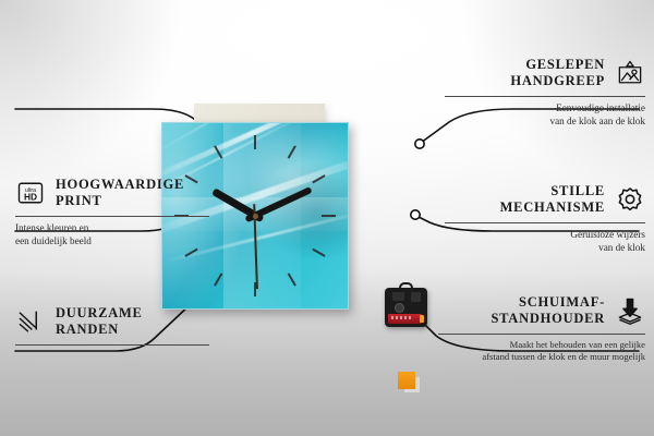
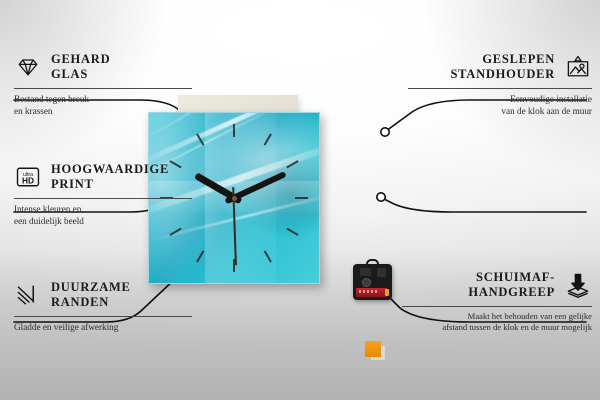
+ GEHARD
+ GLAS
+ Bestand tegen breuk
+ en krassen
  HD
  HOOGWAARDIGE
  PRINT
  Intense kleuren en
  een duidelijk beeld
  DUURZAME
  RANDEN
+ Gladde en veilige afwerking
  GESLEPEN
- HANDGREEP
+ STANDHOUDER
  Eenvoudige installatie
- van de klok aan de klok
+ van de klok aan de muur
- STILLE
- MECHANISME
- Geruisloze wijzers
- van de klok
  SCHUIMAF-
- STANDHOUDER
+ HANDGREEP
  Maakt het behouden van een gelijke
  afstand tussen de klok en de muur mogelijk
